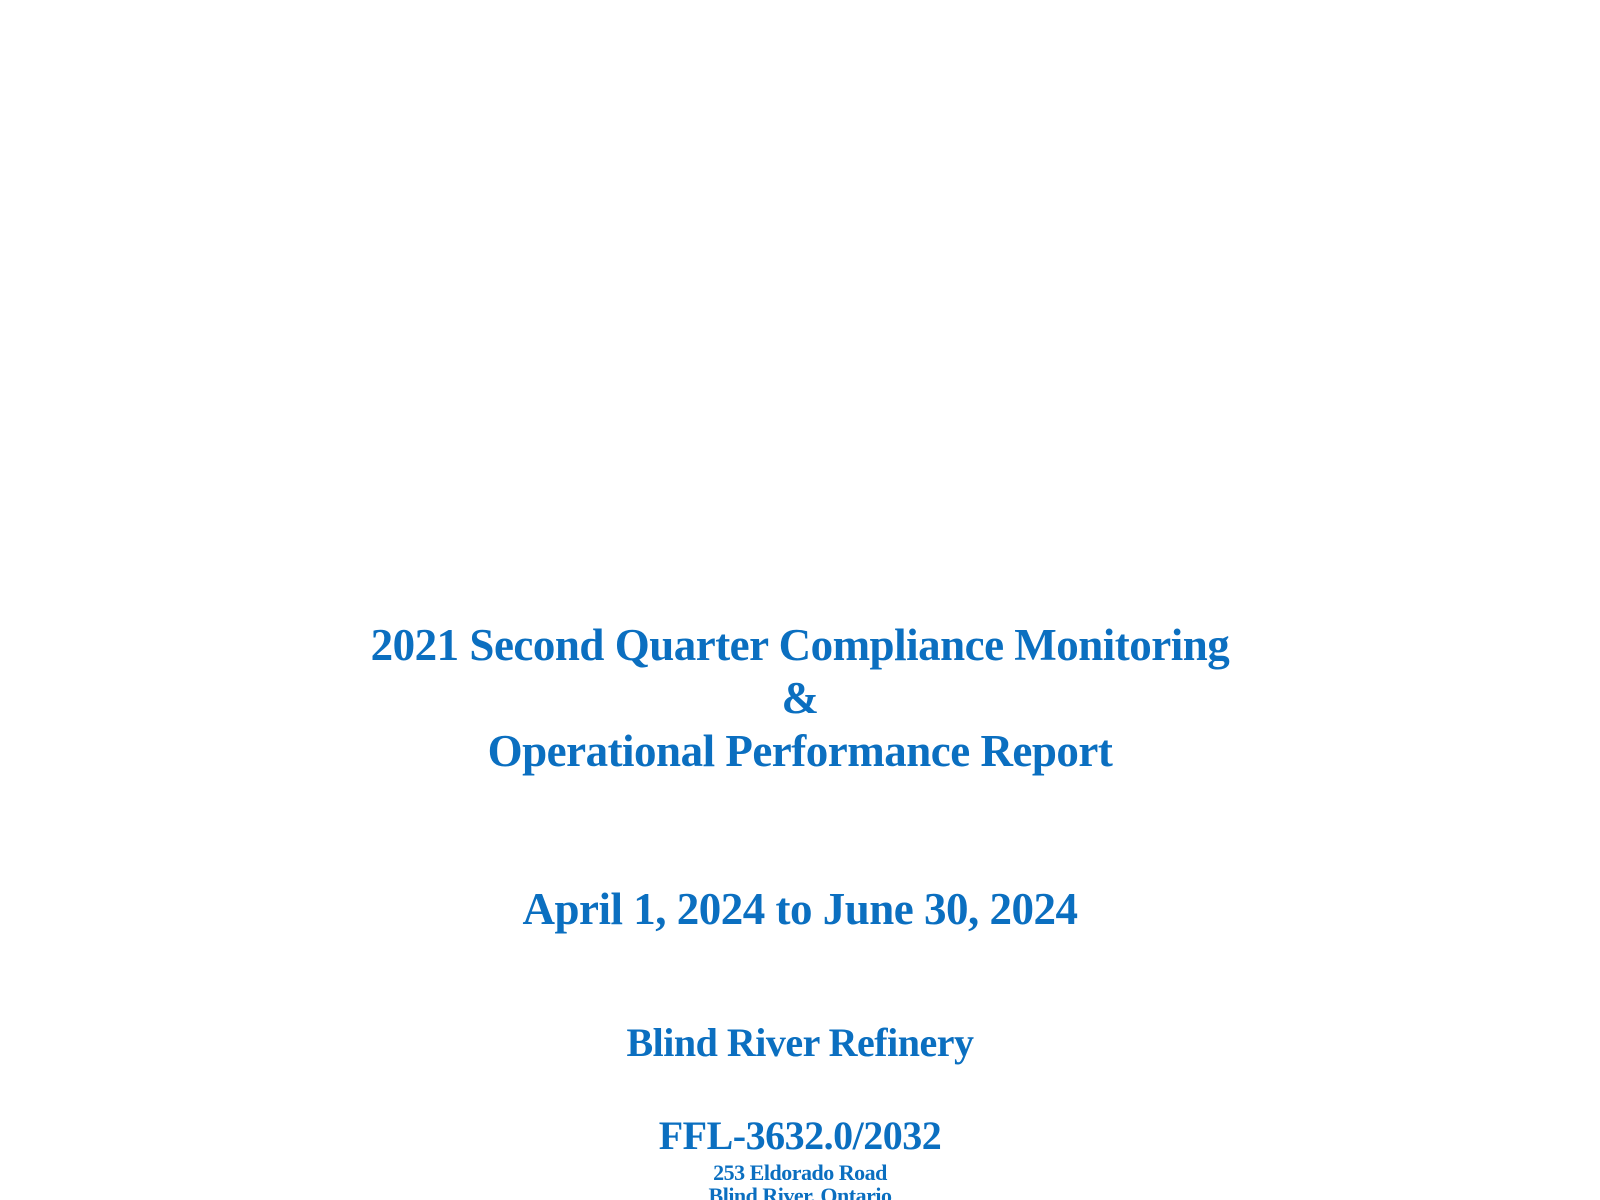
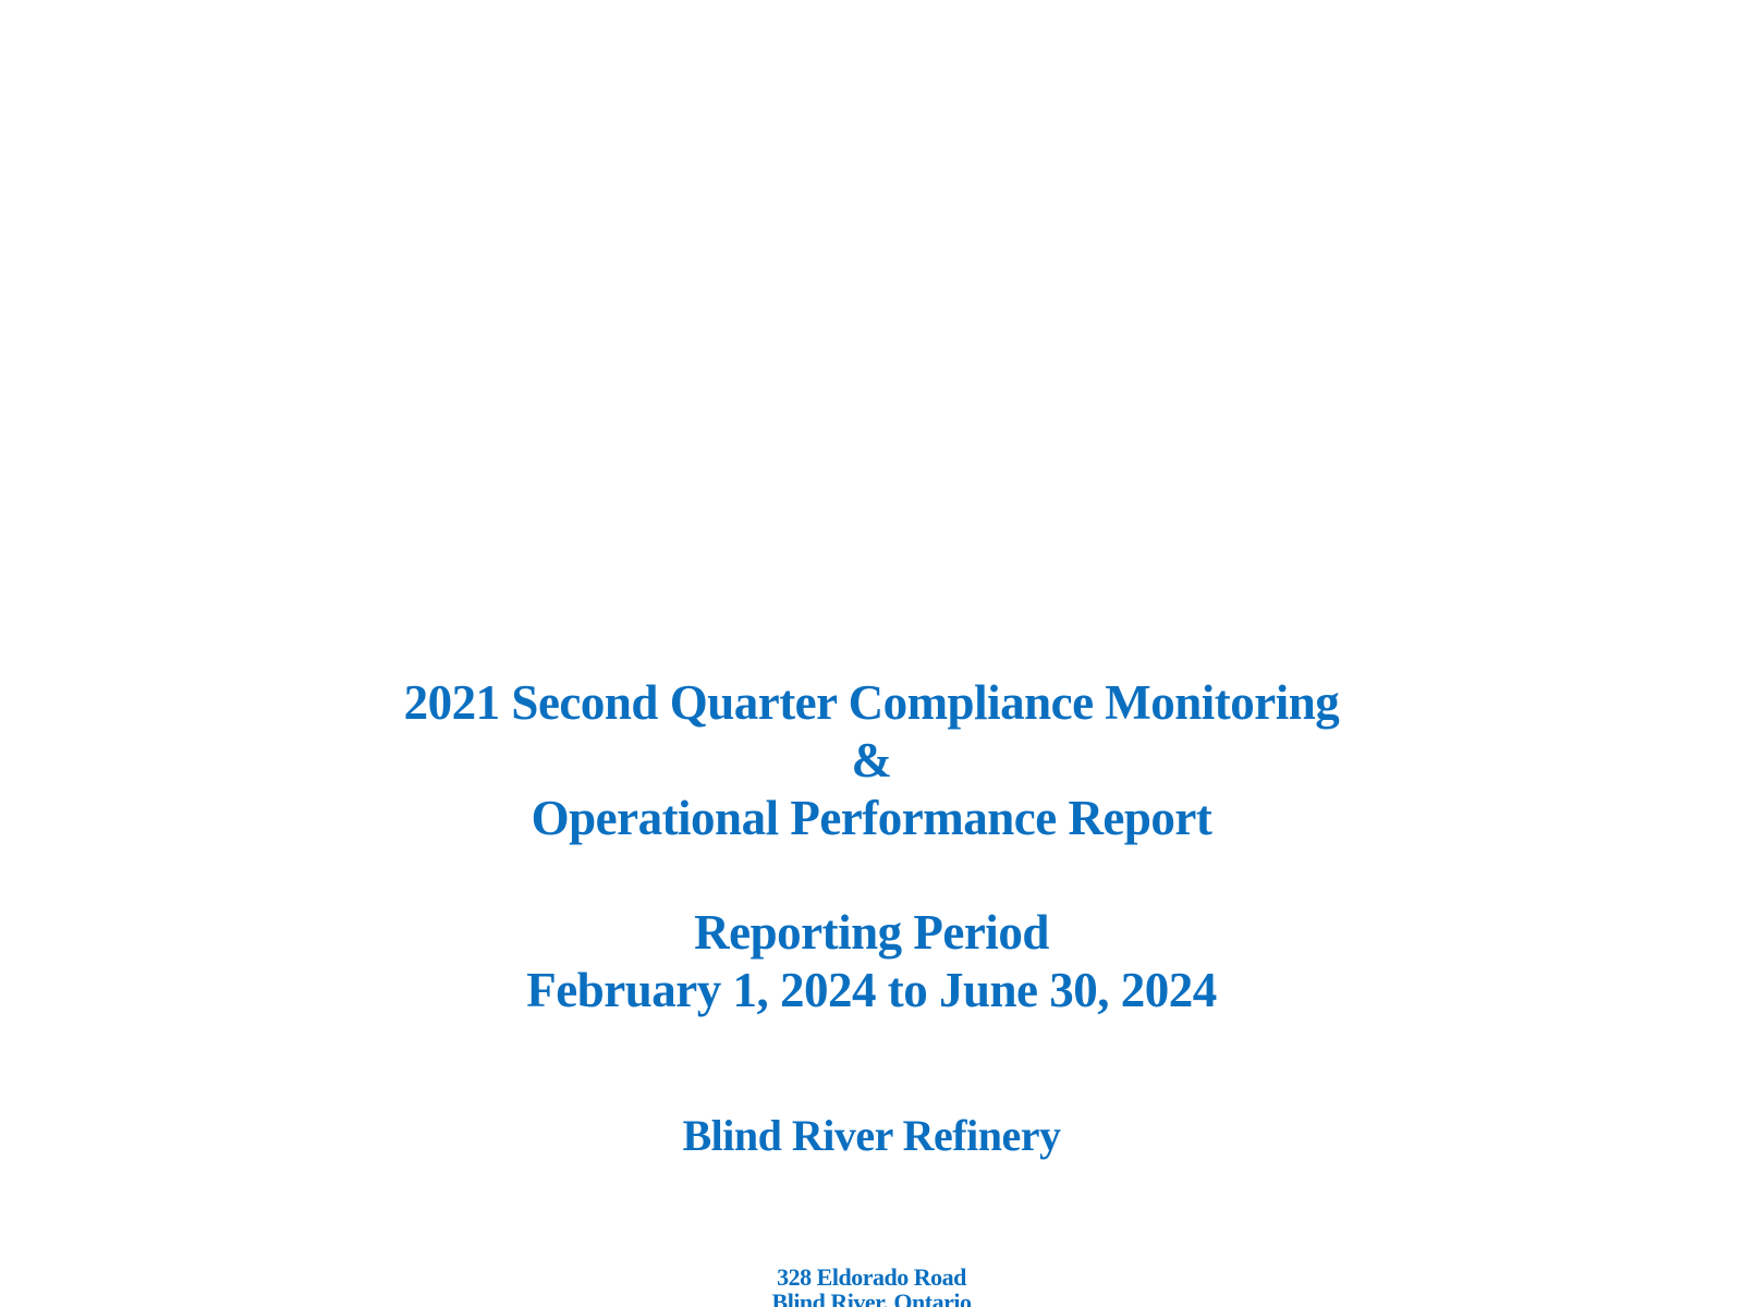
  2021 Second Quarter Compliance Monitoring
  &
  Operational Performance Report
+ Reporting Period
- April 1, 2024 to June 30, 2024
+ February 1, 2024 to June 30, 2024
  Blind River Refinery
- FFL-3632.0/2032
- 253 Eldorado Road
+ 328 Eldorado Road
  Blind River, Ontario
